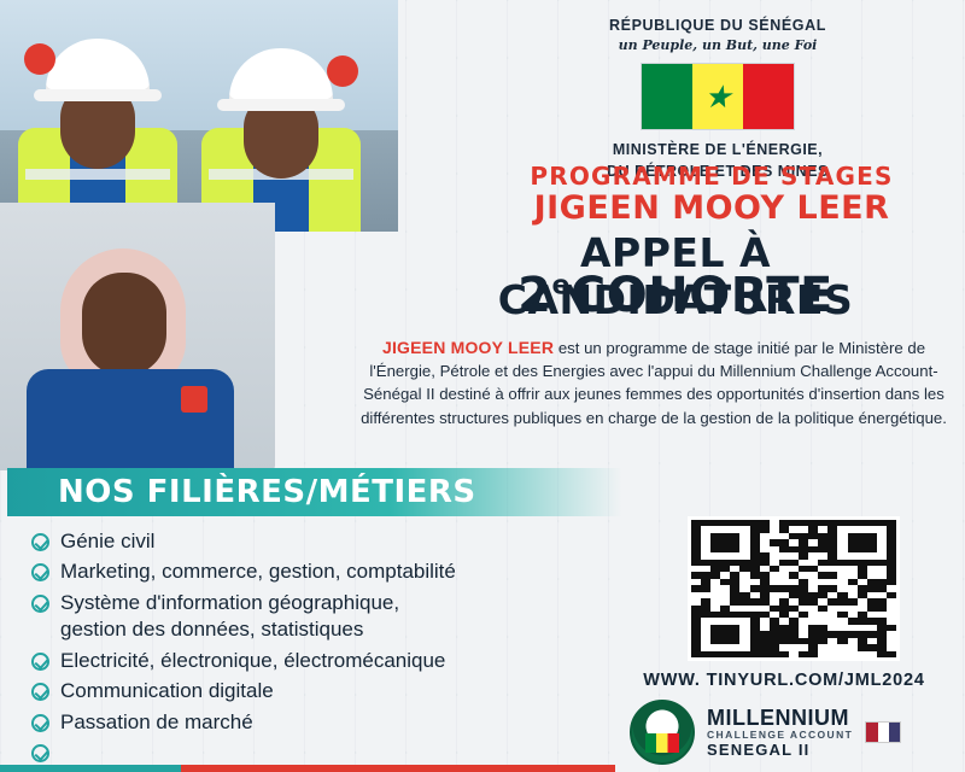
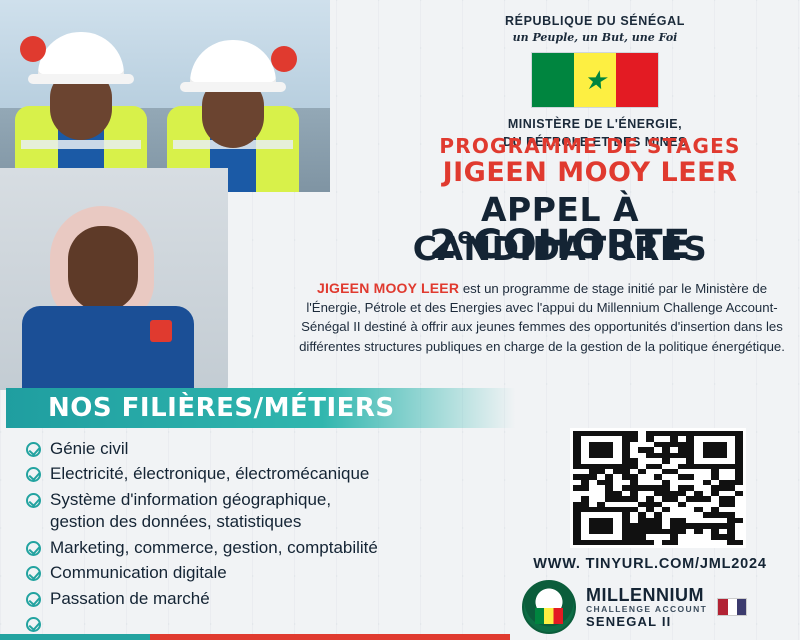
  RÉPUBLIQUE DU SÉNÉGAL
  un Peuple, un But, une Foi
  ★
  MINISTÈRE DE L'ÉNERGIE,
  DU PÉTROLE ET DES MINES
  PROGRAMME DE STAGES
  JIGEEN MOOY LEER
  APPEL À CANDIDATURES
  2eCOHORTE
  JIGEEN MOOY LEER est un programme de stage initié par le Ministère de l'Énergie, Pétrole et des Energies avec l'appui du Millennium Challenge Account-Sénégal II destiné à offrir aux jeunes femmes des opportunités d'insertion dans les différentes structures publiques en charge de la gestion de la politique énergétique.
  NOS FILIÈRES/MÉTIERS
  Génie civil
- Marketing, commerce, gestion, comptabilité
+ Electricité, électronique, électromécanique
  Système d'information géographique,
  gestion des données, statistiques
- Electricité, électronique, électromécanique
+ Marketing, commerce, gestion, comptabilité
  Communication digitale
  Passation de marché
  WWW. TINYURL.COM/JML2024
  MILLENNIUM
  CHALLENGE ACCOUNT
  SENEGAL II
